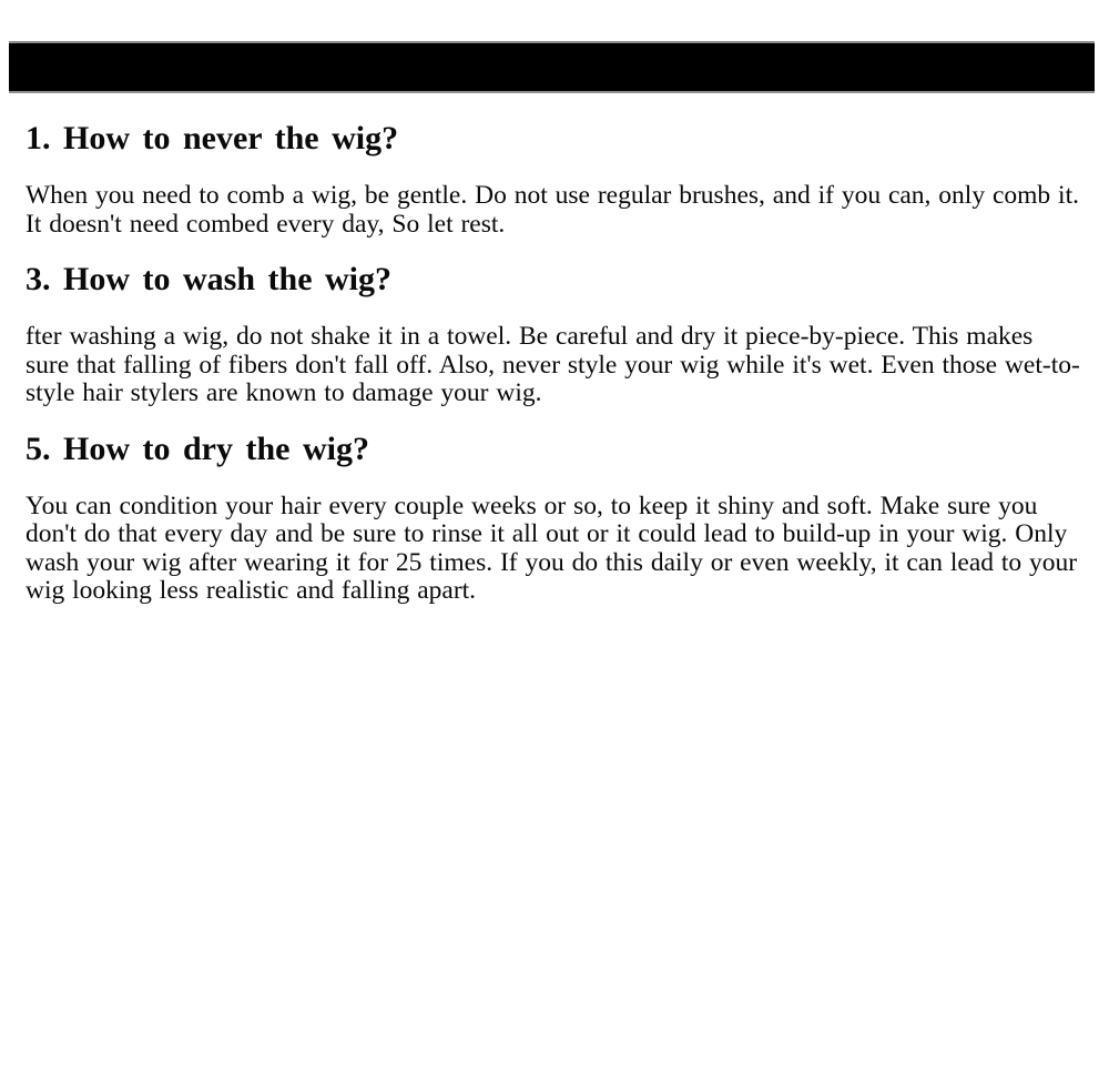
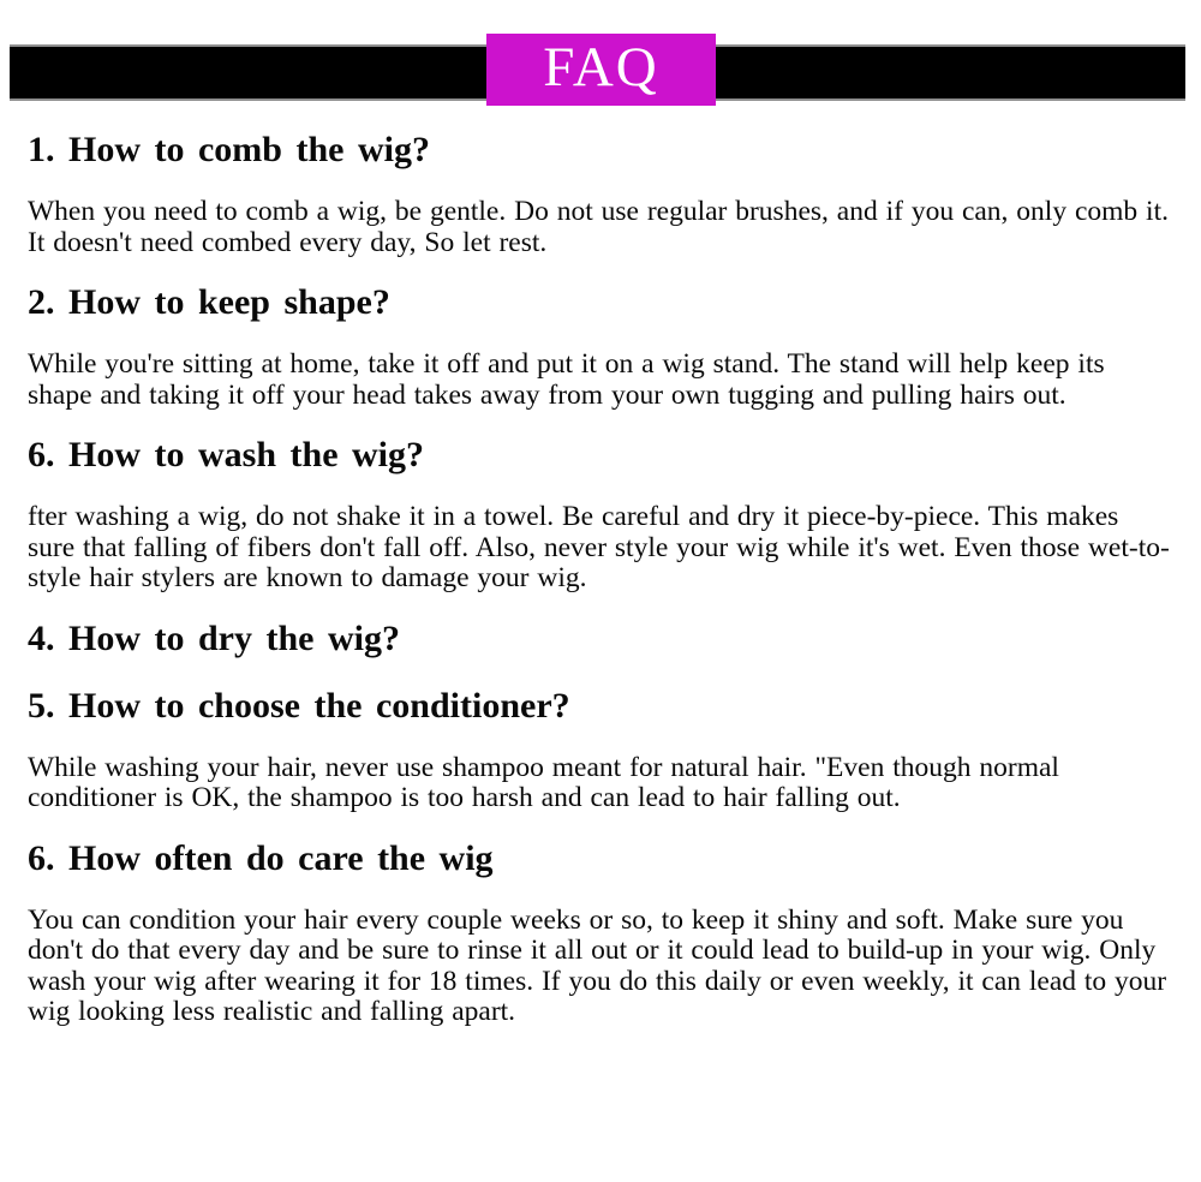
+ FAQ
- 1. How to never the wig?
+ 1. How to comb the wig?
  When you need to comb a wig, be gentle. Do not use regular brushes, and if you can, only comb it. It doesn't need combed every day, So let rest.
+ 2. How to keep shape?
+ While you're sitting at home, take it off and put it on a wig stand. The stand will help keep its shape and taking it off your head takes away from your own tugging and pulling hairs out.
- 3. How to wash the wig?
+ 6. How to wash the wig?
  fter washing a wig, do not shake it in a towel. Be careful and dry it piece-by-piece. This makes sure that falling of fibers don't fall off. Also, never style your wig while it's wet. Even those wet-to-style hair stylers are known to damage your wig.
- 5. How to dry the wig?
+ 4. How to dry the wig?
+ 5. How to choose the conditioner?
+ While washing your hair, never use shampoo meant for natural hair. "Even though normal conditioner is OK, the shampoo is too harsh and can lead to hair falling out.
+ 6. How often do care the wig
- You can condition your hair every couple weeks or so, to keep it shiny and soft. Make sure you don't do that every day and be sure to rinse it all out or it could lead to build-up in your wig. Only wash your wig after wearing it for 25 times. If you do this daily or even weekly, it can lead to your wig looking less realistic and falling apart.
+ You can condition your hair every couple weeks or so, to keep it shiny and soft. Make sure you don't do that every day and be sure to rinse it all out or it could lead to build-up in your wig. Only wash your wig after wearing it for 18 times. If you do this daily or even weekly, it can lead to your wig looking less realistic and falling apart.
